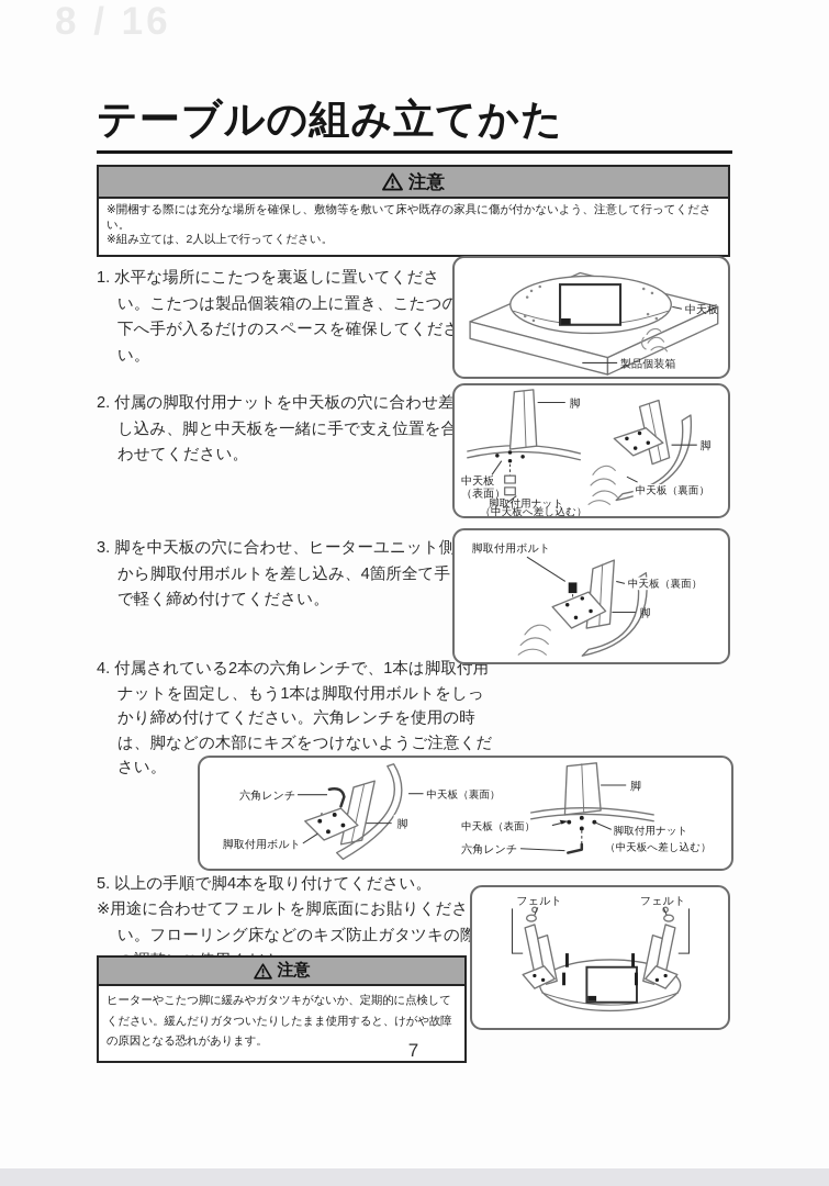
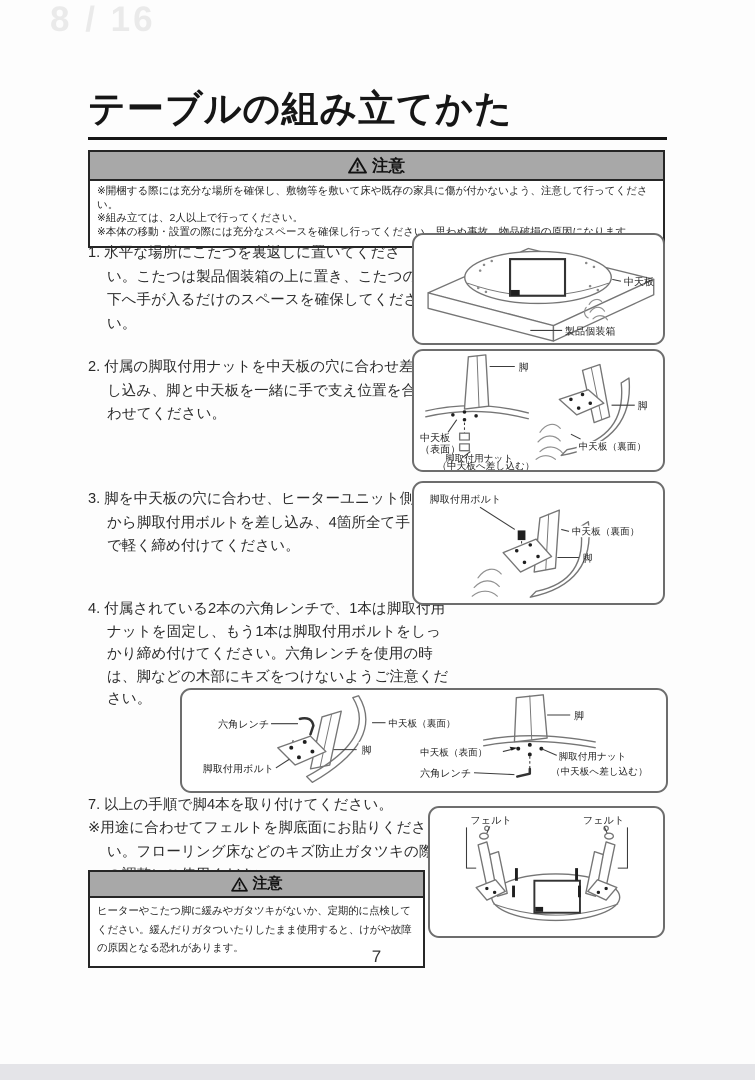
  テーブルの組み立てかた
  注意
  ※開梱する際には充分な場所を確保し、敷物等を敷いて床や既存の家具に傷が付かないよう、注意して行ってください。
  ※組み立ては、2人以上で行ってください。
+ ※本体の移動・設置の際には充分なスペースを確保し行ってください。思わぬ事故、物品破損の原因になります。
  1. 水平な場所にこたつを裏返しに置いてください。こたつは製品個装箱の上に置き、こたつの下へ手が入るだけのスペースを確保してくだい。
  2. 付属の脚取付用ナットを中天板の穴に合わせ差し込み、脚と中天板を一緒に手で支え位置を合わせてください。
  3. 脚を中天板の穴に合わせ、ヒーターユニット側から脚取付用ボルトを差し込み、4箇所全て手で軽く締め付けてください。
  4. 付属されている2本の六角レンチで、1本は脚取付用ナットを固定し、もう1本は脚取付用ボルトをしっかり締め付けてください。六角レンチを使用の時は、脚などの木部にキズをつけないようご注意ください。
- 5. 以上の手順で脚4本を取り付けてください。
+ 7. 以上の手順で脚4本を取り付けてください。
  ※用途に合わせてフェルトを脚底面にお貼りください。フローリング床などのキズ防止ガタツキの際
  中天板
  製品個装箱
  脚
  中天板
  （表面）
  脚取付用ナット
  （中天板へ差し込む）
  脚
  中天板（裏面）
  脚取付用ボルト
  中天板（裏面）
  脚
  六角レンチ
  中天板（裏面）
  脚
  脚取付用ボルト
  脚
  中天板（表面）
  六角レンチ
  脚取付用ナット
  （中天板へ差し込む）
  フェルト
  フェルト
  注意
  ヒーターやこたつ脚に緩みやガタツキがないか、定期的に点検してください。緩んだりガタついたりしたまま使用すると、けがや故障の原因となる恐れがあります。
  7
